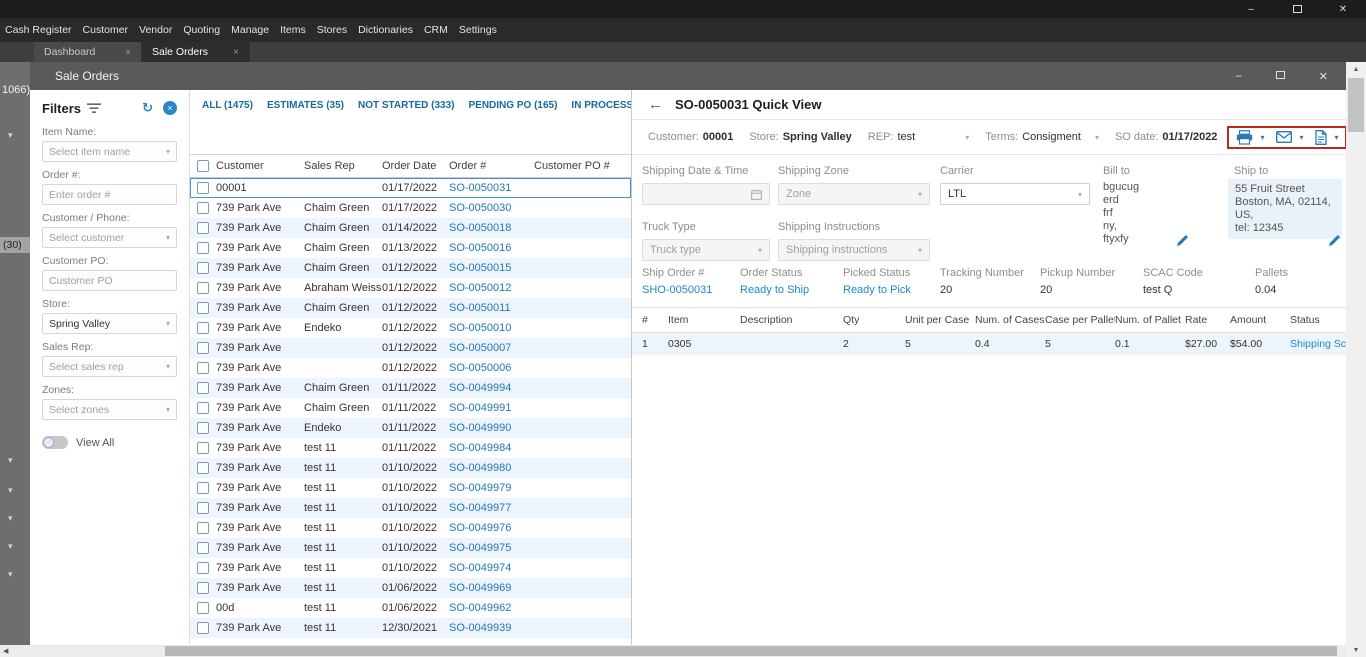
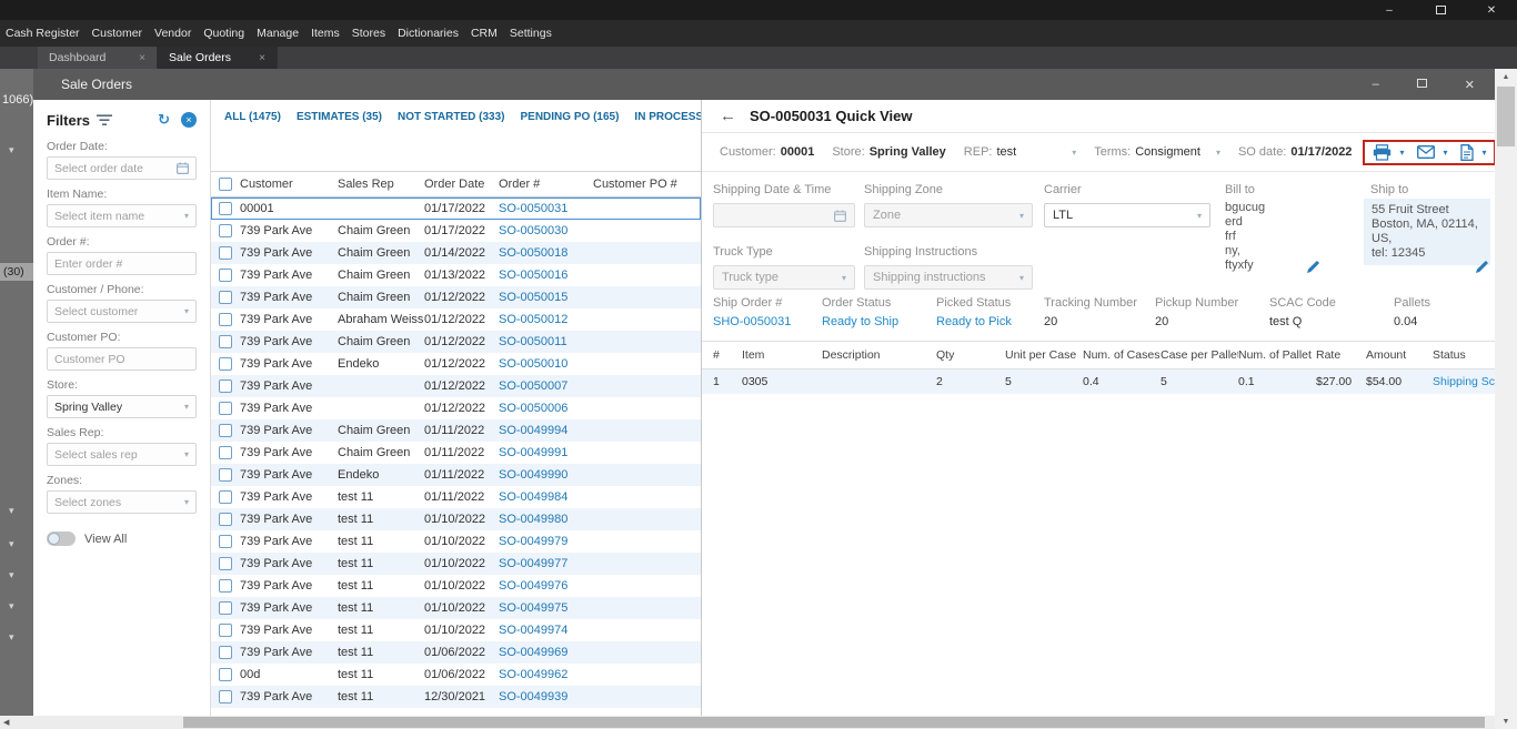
  –
  ✕
  Cash Register
  Customer
  Vendor
  Quoting
  Manage
  Items
  Stores
  Dictionaries
  CRM
  Settings
  Dashboard
  ×
  Sale Orders
  ×
  1066)
  (30)
  ▾
  ▾
  ▾
  ▾
  ▾
  ▾
  Sale Orders
  –
  ✕
  Filters
  ↻
  ×
+ Order Date:
+ Select order date
  Item Name:
  Select item name
  ▾
  Order #:
  Enter order #
  Customer / Phone:
  Select customer
  ▾
  Customer PO:
  Customer PO
  Store:
  Spring Valley
  ▾
  Sales Rep:
  Select sales rep
  ▾
  Zones:
  Select zones
  ▾
  View All
  ALL (1475)
  ESTIMATES (35)
  NOT STARTED (333)
  PENDING PO (165)
  IN PROCESS
  Customer
  Sales Rep
  Order Date
  Order #
  Customer PO #
  00001
  01/17/2022
  SO-0050031
  739 Park Ave
  Chaim Green
  01/17/2022
  SO-0050030
  739 Park Ave
  Chaim Green
  01/14/2022
  SO-0050018
  739 Park Ave
  Chaim Green
  01/13/2022
  SO-0050016
  739 Park Ave
  Chaim Green
  01/12/2022
  SO-0050015
  739 Park Ave
  Abraham Weiss
  01/12/2022
  SO-0050012
  739 Park Ave
  Chaim Green
  01/12/2022
  SO-0050011
  739 Park Ave
  Endeko
  01/12/2022
  SO-0050010
  739 Park Ave
  01/12/2022
  SO-0050007
  739 Park Ave
  01/12/2022
  SO-0050006
  739 Park Ave
  Chaim Green
  01/11/2022
  SO-0049994
  739 Park Ave
  Chaim Green
  01/11/2022
  SO-0049991
  739 Park Ave
  Endeko
  01/11/2022
  SO-0049990
  739 Park Ave
  test 11
  01/11/2022
  SO-0049984
  739 Park Ave
  test 11
  01/10/2022
  SO-0049980
  739 Park Ave
  test 11
  01/10/2022
  SO-0049979
  739 Park Ave
  test 11
  01/10/2022
  SO-0049977
  739 Park Ave
  test 11
  01/10/2022
  SO-0049976
  739 Park Ave
  test 11
  01/10/2022
  SO-0049975
  739 Park Ave
  test 11
  01/10/2022
  SO-0049974
  739 Park Ave
  test 11
  01/06/2022
  SO-0049969
  00d
  test 11
  01/06/2022
  SO-0049962
  739 Park Ave
  test 11
  12/30/2021
  SO-0049939
  ←
  SO-0050031 Quick View
  Customer:
  00001
  Store:
  Spring Valley
  REP:
  test
  ▾
  Terms:
  Consigment
  ▾
  SO date:
  01/17/2022
  ▾
  ▾
  ▾
  Shipping Date & Time
  Shipping Zone
  Carrier
  Bill to
  Ship to
  Zone
  ▾
  LTL
  ▾
  bgucug
  erd
  frf
  ny,
  ftyxfy
  55 Fruit Street
  Boston, MA, 02114, US,
  tel: 12345
  Truck Type
  Shipping Instructions
  Truck type
  ▾
  Shipping instructions
  ▾
  Ship Order #
  SHO-0050031
  Order Status
  Ready to Ship
  Picked Status
  Ready to Pick
  Tracking Number
  20
  Pickup Number
  20
  SCAC Code
  test Q
  Pallets
  0.04
  #
  Item
  Description
  Qty
  Unit per Case
  Num. of Cases
  Case per Palle
  Num. of Pallet
  Rate
  Amount
  Status
  1
  0305
  2
  5
  0.4
  5
  0.1
  $27.00
  $54.00
  Shipping Sc
